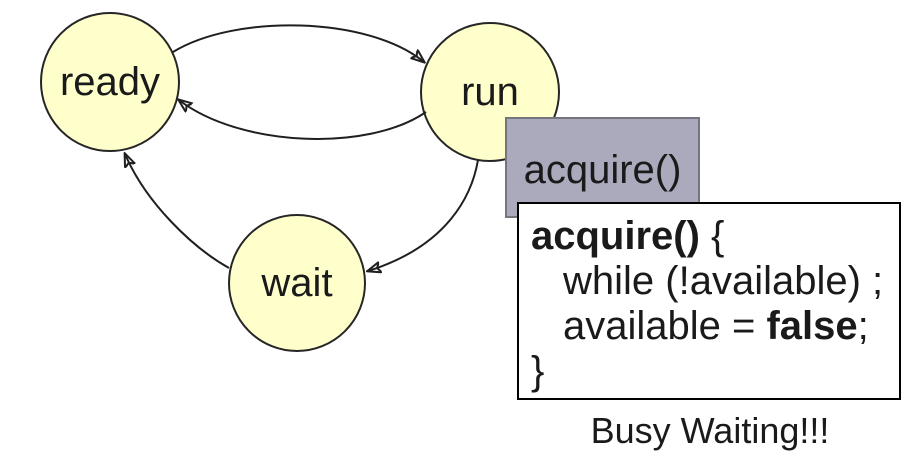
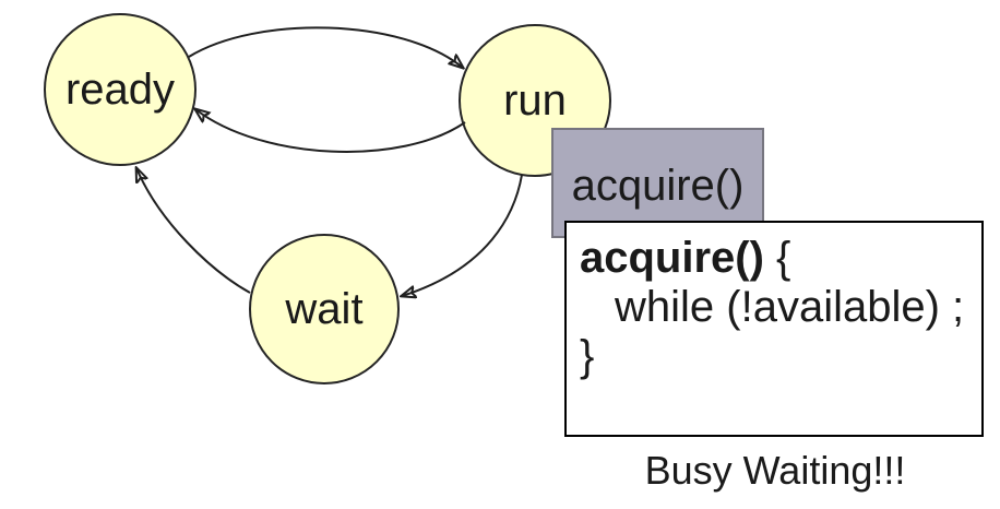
  ready
  run
  wait
  acquire()
  acquire() {
  while (!available) ;
- available = false;
  }
  Busy Waiting!!!
